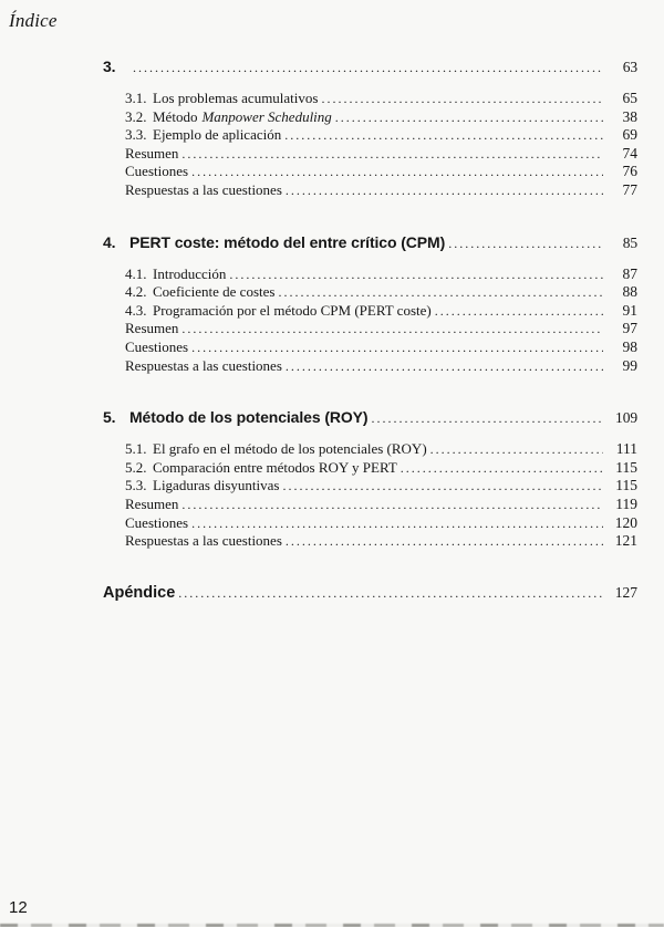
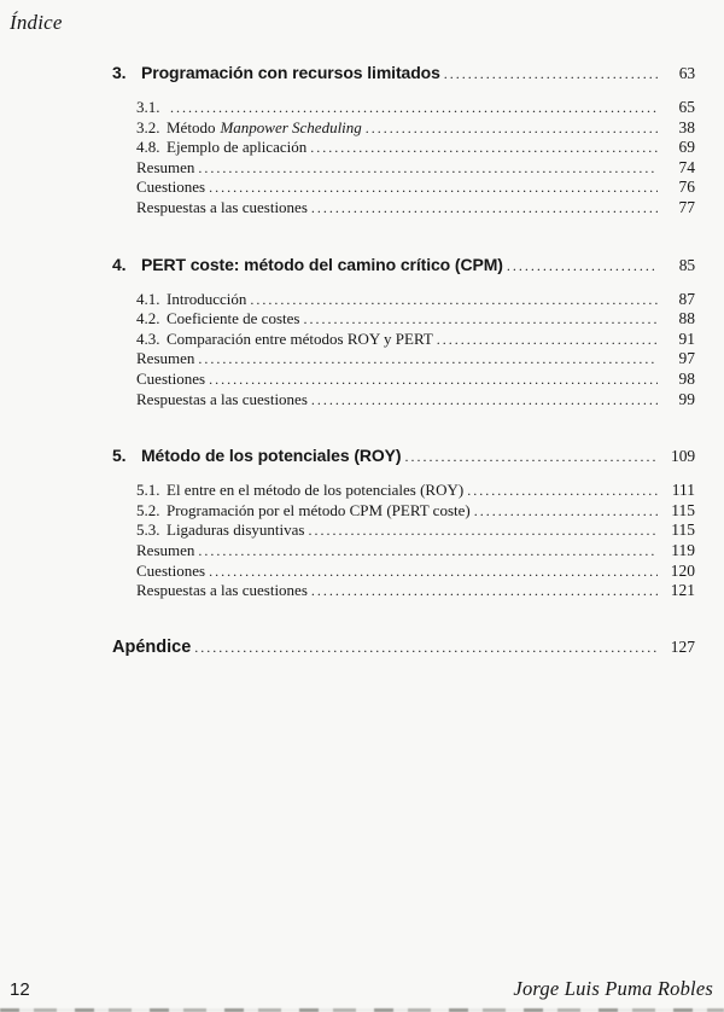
  Índice
  3.
+ Programación con recursos limitados
  63
  3.1.
- Los problemas acumulativos
  65
  3.2.
  Método
  Manpower Scheduling
  38
- 3.3.
+ 4.8.
  Ejemplo de aplicación
  69
  Resumen
  74
  Cuestiones
  76
  Respuestas a las cuestiones
  77
  4.
- PERT coste: método del entre crítico (CPM)
+ PERT coste: método del camino crítico (CPM)
  85
  4.1.
  Introducción
  87
  4.2.
  Coeficiente de costes
  88
  4.3.
- Programación por el método CPM (PERT coste)
+ Comparación entre métodos ROY y PERT
  91
  Resumen
  97
  Cuestiones
  98
  Respuestas a las cuestiones
  99
  5.
  Método de los potenciales (ROY)
  109
  5.1.
- El grafo en el método de los potenciales (ROY)
+ El entre en el método de los potenciales (ROY)
  111
  5.2.
- Comparación entre métodos ROY y PERT
+ Programación por el método CPM (PERT coste)
  115
  5.3.
  Ligaduras disyuntivas
  115
  Resumen
  119
  Cuestiones
  120
  Respuestas a las cuestiones
  121
  Apéndice
  127
  12
+ Jorge Luis Puma Robles
